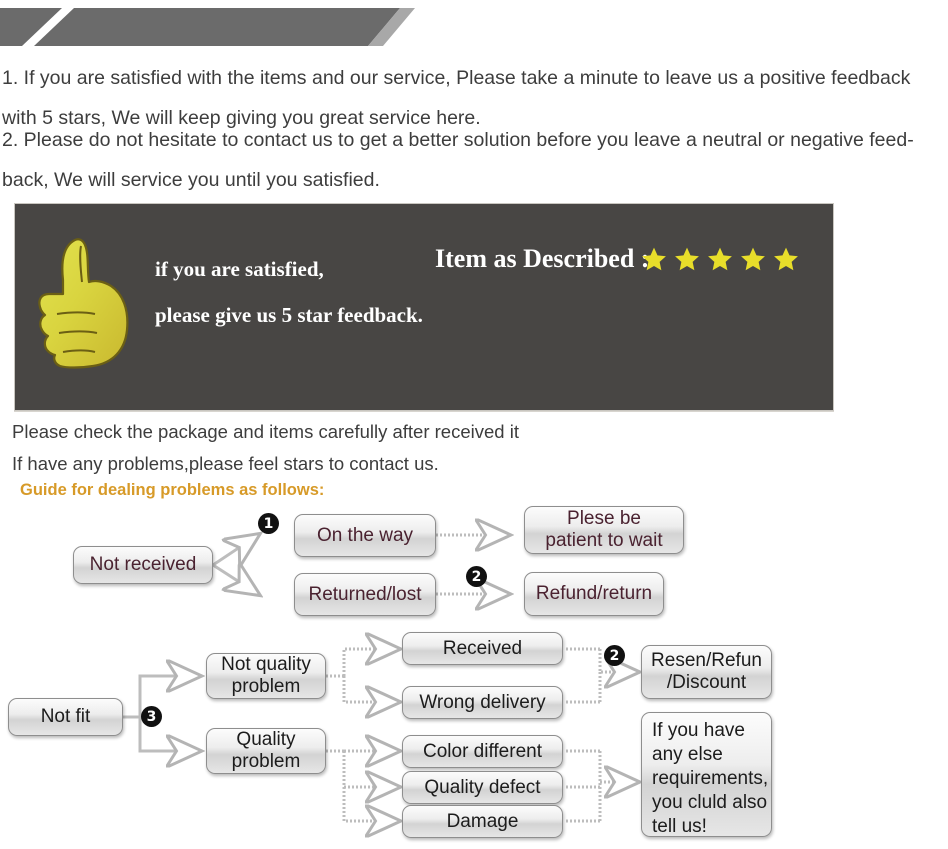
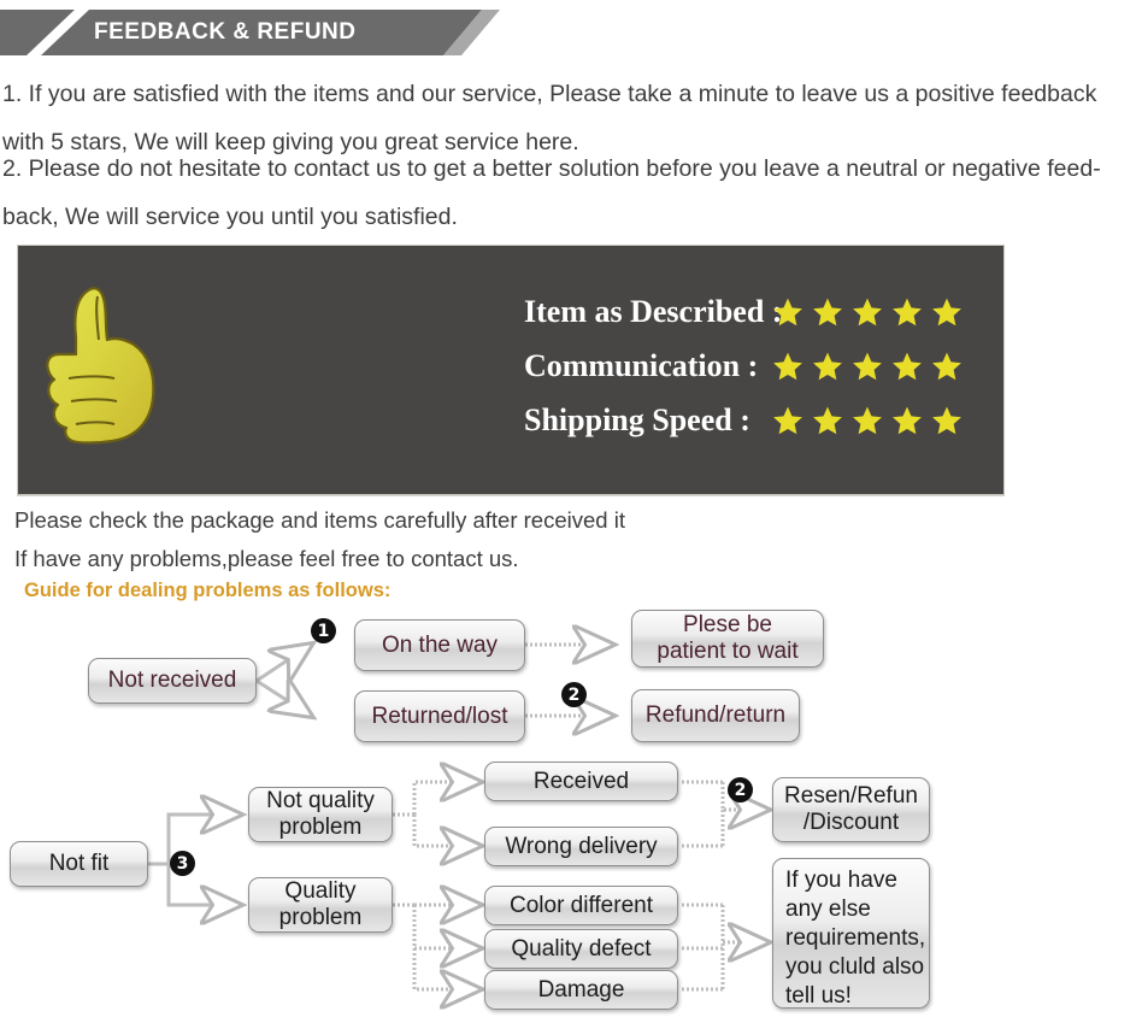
+ FEEDBACK & REFUND
  1. If you are satisfied with the items and our service, Please take a minute to leave us a positive feedback with 5 stars, We will keep giving you great service here.
  2. Please do not hesitate to contact us to get a better solution before you leave a neutral or negative feed-back, We will service you until you satisfied.
- if you are satisfied,
- please give us 5 star feedback.
  Item as Described
+ Communication :
+ Shipping Speed :
  Please check the package and items carefully after received it
- If have any problems,please feel stars to contact us.
+ If have any problems,please feel free to contact us.
  Guide for dealing problems as follows:
  Not received
  On the way
  Returned/lost
  Plese be
  patient to wait
  Refund/return
  1
  2
  Not fit
  Not quality
  problem
  Quality
  problem
  Received
  Wrong delivery
  Color different
  Quality defect
  Damage
  Resen/Refun
  /Discount
  If you have
  any else
  requirements,
  you cluld also
  tell us!
  3
  2
